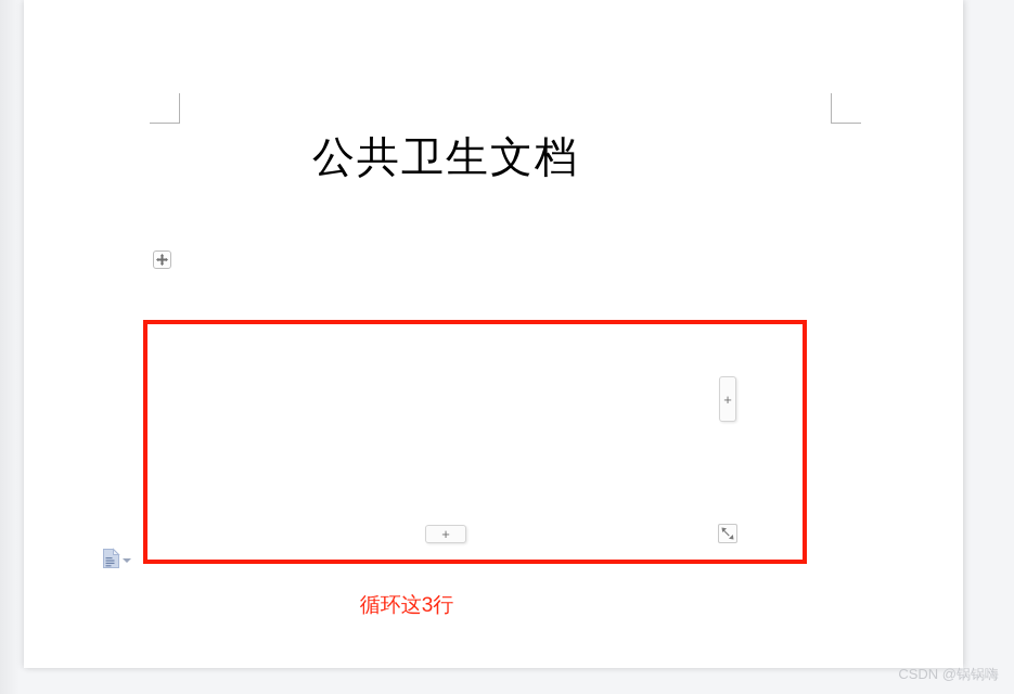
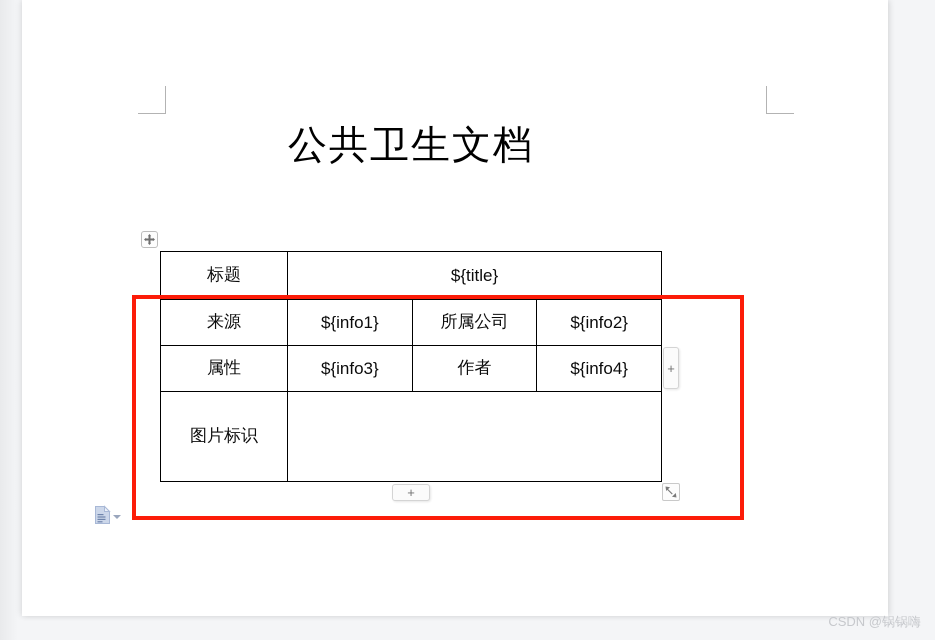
  公共卫生文档
+ 标题	${title}
+ 来源	${info1}	所属公司	${info2}
+ 属性	${info3}	作者	${info4}
+ 图片标识
  +
  +
- 循环这3行
  CSDN @锅锅嗨
